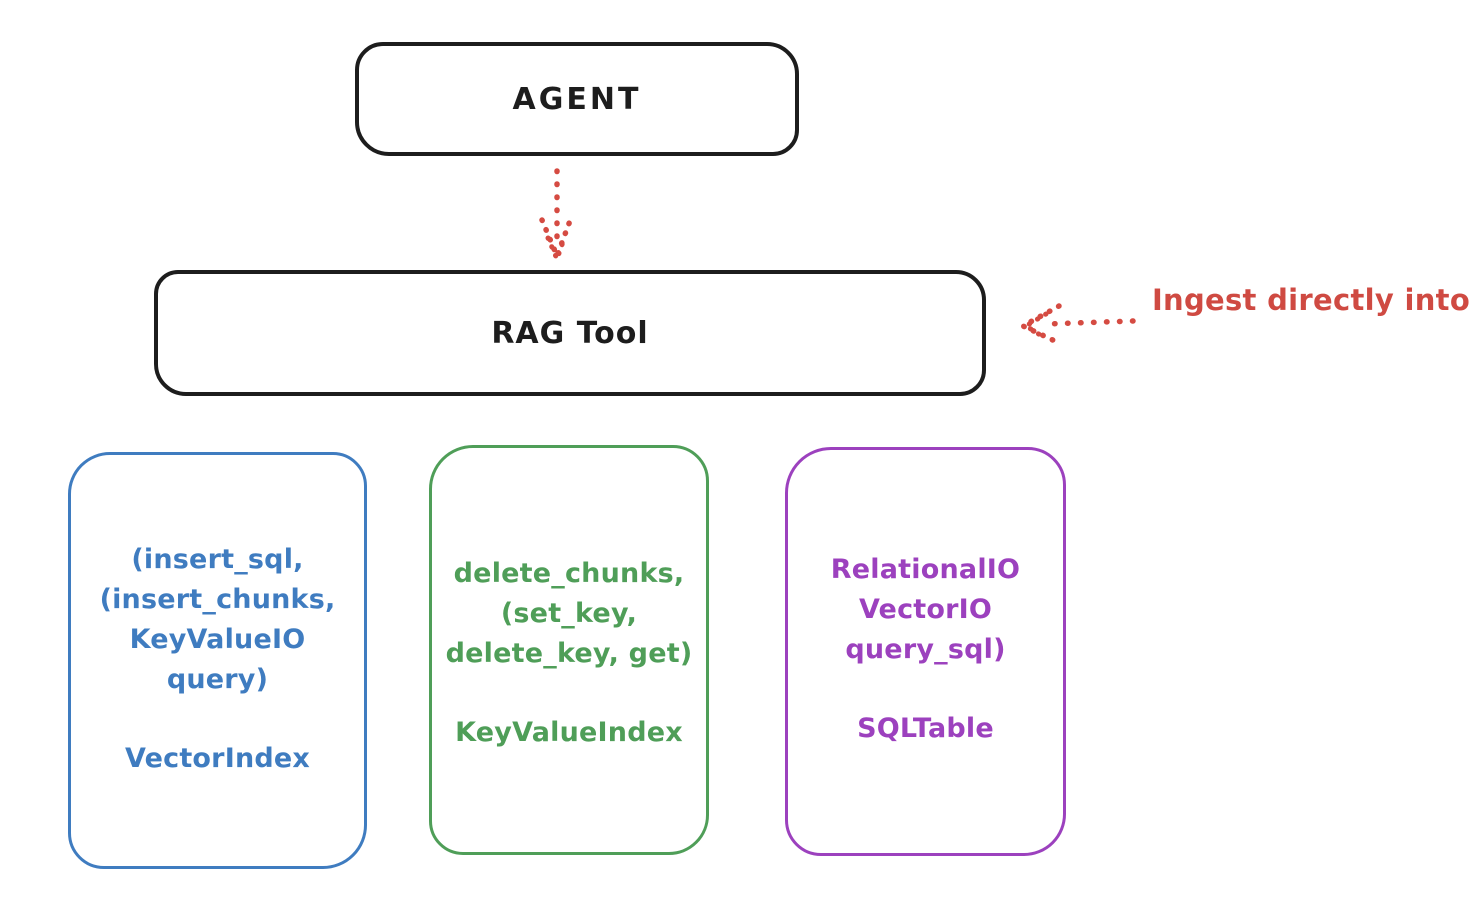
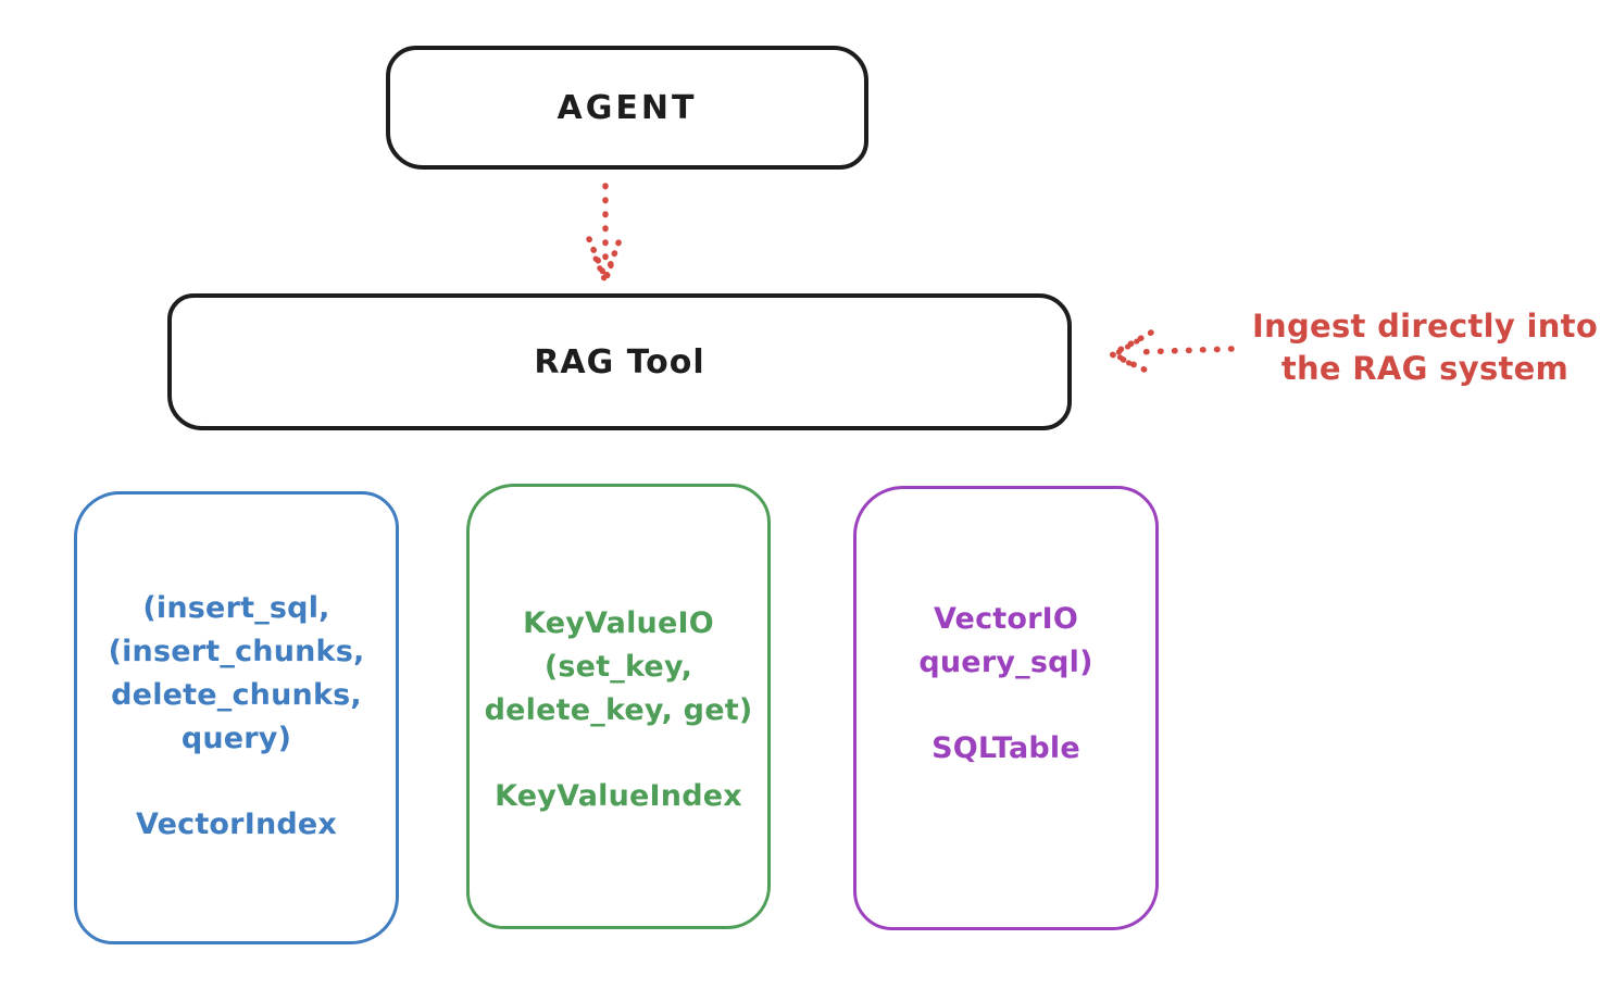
  AGENT
  RAG Tool
  Ingest directly into
+ the RAG system
  (insert_sql,
  (insert_chunks,
- KeyValueIO
+ delete_chunks,
  query)
  VectorIndex
- delete_chunks,
+ KeyValueIO
  (set_key,
  delete_key, get)
  KeyValueIndex
- RelationalIO
  VectorIO
  query_sql)
  SQLTable
